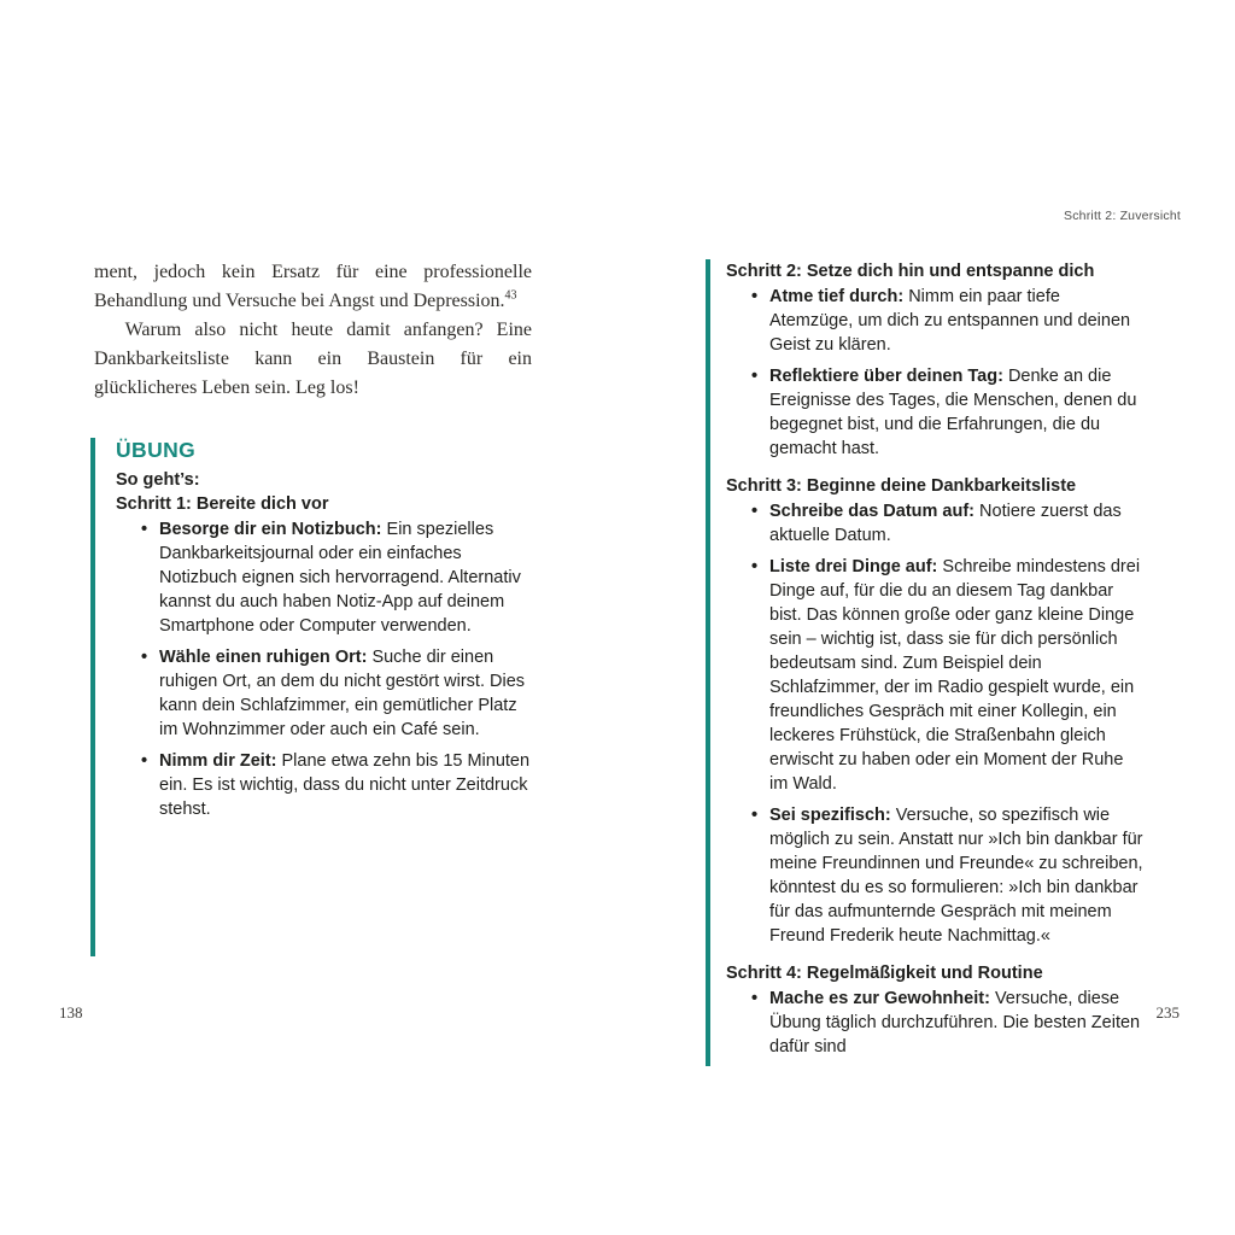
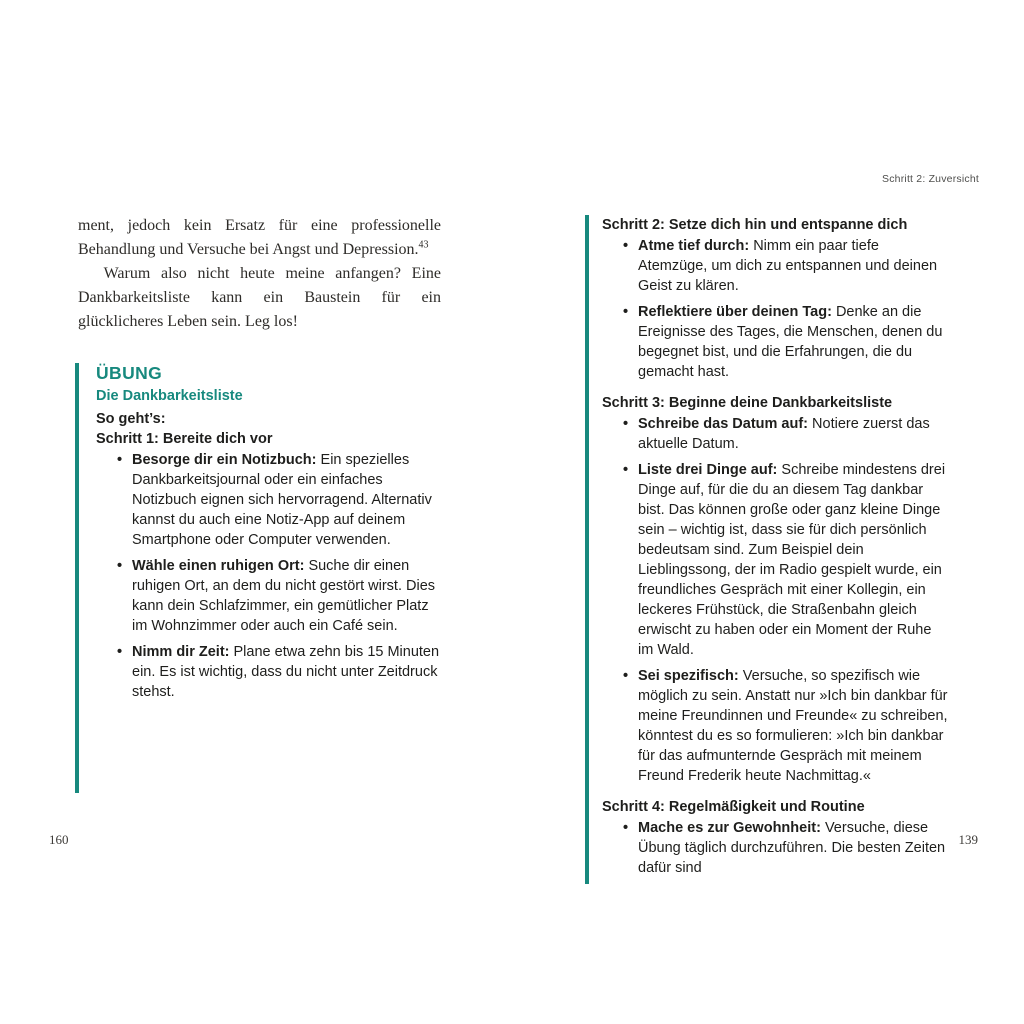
  Schritt 2: Zuversicht
  ment, jedoch kein Ersatz für eine professionelle Behandlung und Versuche bei Angst und Depression.43
- Warum also nicht heute damit anfangen? Eine Dankbarkeitsliste kann ein Baustein für ein glücklicheres Leben sein. Leg los!
+ Warum also nicht heute meine anfangen? Eine Dankbarkeitsliste kann ein Baustein für ein glücklicheres Leben sein. Leg los!
  ÜBUNG
+ Die Dankbarkeitsliste
  So geht’s:
  Schritt 1: Bereite dich vor
- Besorge dir ein Notizbuch: Ein spezielles Dankbarkeitsjournal oder ein einfaches Notizbuch eignen sich hervorragend. Alternativ kannst du auch haben Notiz-App auf deinem Smartphone oder Computer verwenden.
+ Besorge dir ein Notizbuch: Ein spezielles Dankbarkeitsjournal oder ein einfaches Notizbuch eignen sich hervorragend. Alternativ kannst du auch eine Notiz-App auf deinem Smartphone oder Computer verwenden.
  Wähle einen ruhigen Ort: Suche dir einen ruhigen Ort, an dem du nicht gestört wirst. Dies kann dein Schlafzimmer, ein gemütlicher Platz im Wohnzimmer oder auch ein Café sein.
  Nimm dir Zeit: Plane etwa zehn bis 15 Minuten ein. Es ist wichtig, dass du nicht unter Zeitdruck stehst.
  Schritt 2: Setze dich hin und entspanne dich
  Atme tief durch: Nimm ein paar tiefe Atemzüge, um dich zu entspannen und deinen Geist zu klären.
  Reflektiere über deinen Tag: Denke an die Ereignisse des Tages, die Menschen, denen du begegnet bist, und die Erfahrungen, die du gemacht hast.
  Schritt 3: Beginne deine Dankbarkeitsliste
  Schreibe das Datum auf: Notiere zuerst das aktuelle Datum.
- Liste drei Dinge auf: Schreibe mindestens drei Dinge auf, für die du an diesem Tag dankbar bist. Das können große oder ganz kleine Dinge sein – wichtig ist, dass sie für dich persönlich bedeutsam sind. Zum Beispiel dein Schlafzimmer, der im Radio gespielt wurde, ein freundliches Gespräch mit einer Kollegin, ein leckeres Frühstück, die Straßenbahn gleich erwischt zu haben oder ein Moment der Ruhe im Wald.
+ Liste drei Dinge auf: Schreibe mindestens drei Dinge auf, für die du an diesem Tag dankbar bist. Das können große oder ganz kleine Dinge sein – wichtig ist, dass sie für dich persönlich bedeutsam sind. Zum Beispiel dein Lieblingssong, der im Radio gespielt wurde, ein freundliches Gespräch mit einer Kollegin, ein leckeres Frühstück, die Straßenbahn gleich erwischt zu haben oder ein Moment der Ruhe im Wald.
  Sei spezifisch: Versuche, so spezifisch wie möglich zu sein. Anstatt nur »Ich bin dankbar für meine Freundinnen und Freunde« zu schreiben, könntest du es so formulieren: »Ich bin dankbar für das aufmunternde Gespräch mit meinem Freund Frederik heute Nachmittag.«
  Schritt 4: Regelmäßigkeit und Routine
  Mache es zur Gewohnheit: Versuche, diese Übung täglich durchzuführen. Die besten Zeiten dafür sind
- 138
+ 160
- 235
+ 139
